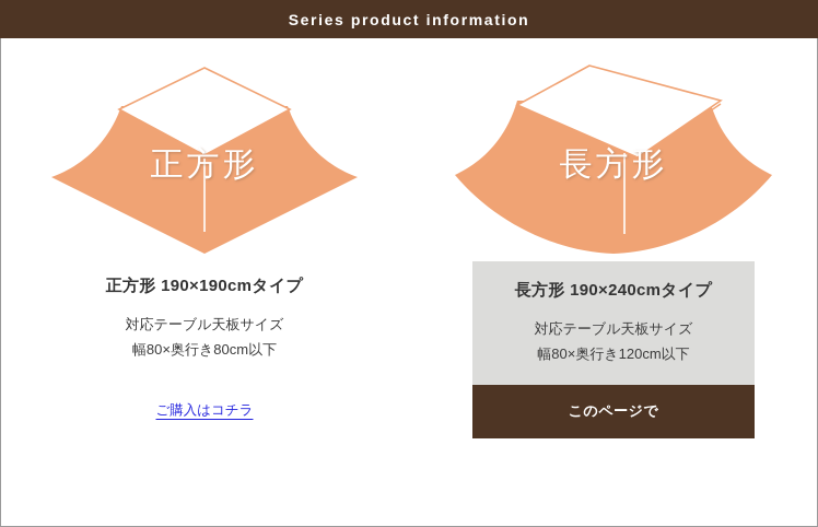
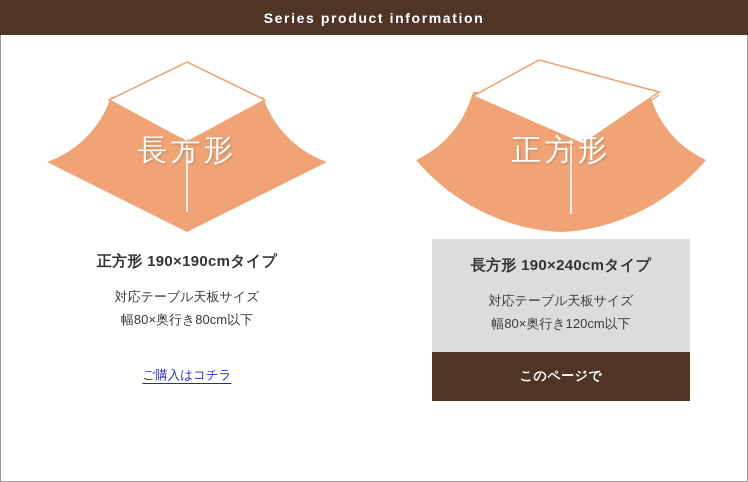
  Series product information
- 正方形
+ 長方形
  正方形 190×190cmタイプ
  対応テーブル天板サイズ
  幅80×奥行き80cm以下
  ご購入はコチラ
- 長方形
+ 正方形
  長方形 190×240cmタイプ
  対応テーブル天板サイズ
  幅80×奥行き120cm以下
  このページで
